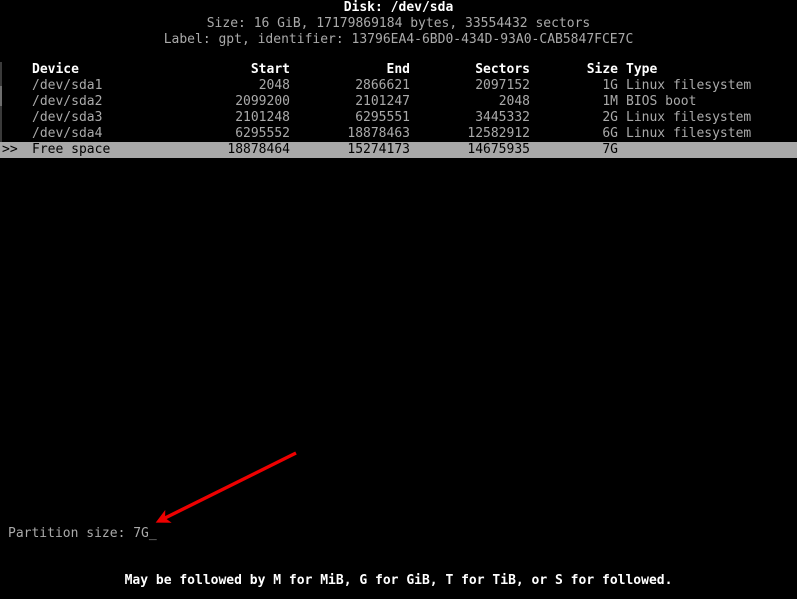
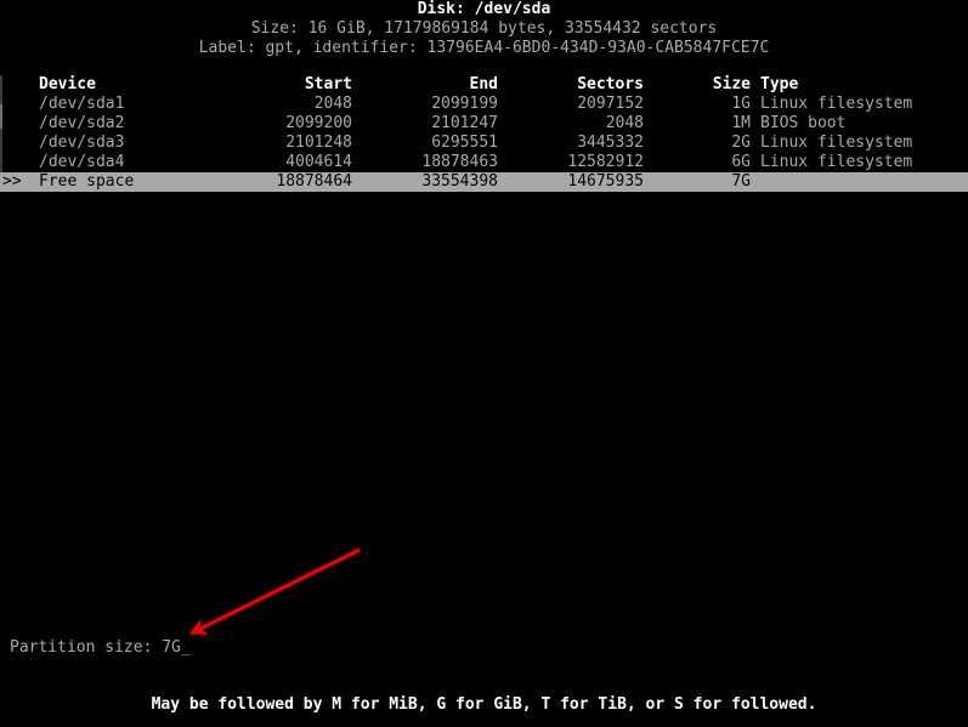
  Disk: /dev/sda
  Size: 16 GiB, 17179869184 bytes, 33554432 sectors
  Label: gpt, identifier: 13796EA4-6BD0-434D-93A0-CAB5847FCE7C
  Device
  Start
  End
  Sectors
  Size
  Type
  /dev/sda1
  2048
- 2866621
+ 2099199
  2097152
  1G
  Linux filesystem
  /dev/sda2
  2099200
  2101247
  2048
  1M
  BIOS boot
  /dev/sda3
  2101248
  6295551
  3445332
  2G
  Linux filesystem
  /dev/sda4
- 6295552
+ 4004614
  18878463
  12582912
  6G
  Linux filesystem
  >>
  Free space
  18878464
- 15274173
+ 33554398
  14675935
  7G
  Partition size: 7G_
  May be followed by M for MiB, G for GiB, T for TiB, or S for followed.
